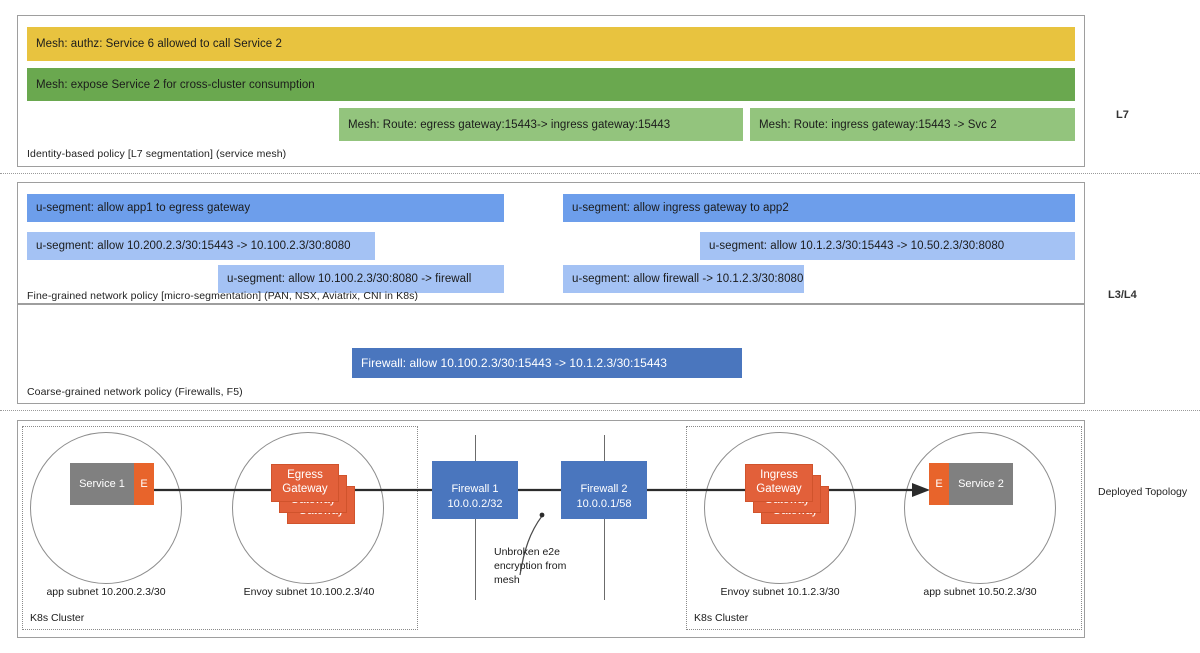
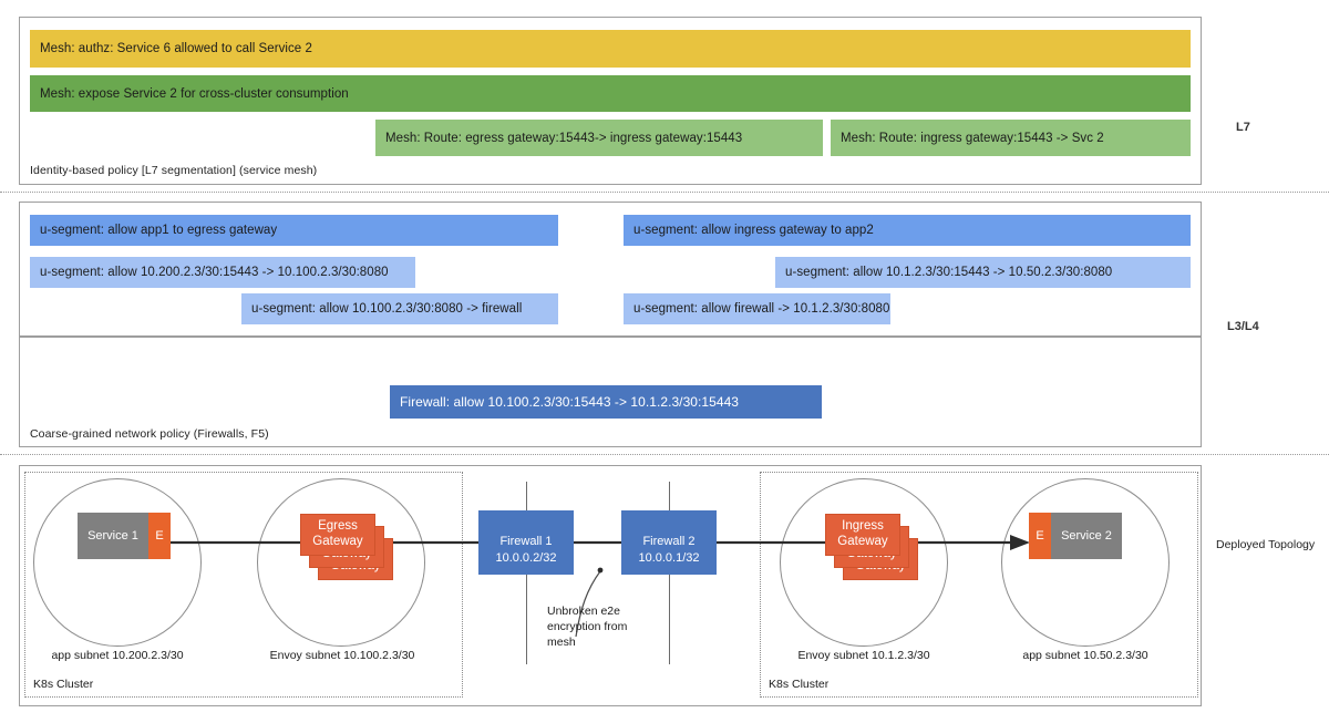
  Mesh: authz: Service 6 allowed to call Service 2
  Mesh: expose Service 2 for cross-cluster consumption
  Mesh: Route: egress gateway:15443-> ingress gateway:15443
  Mesh: Route: ingress gateway:15443 -> Svc 2
  Identity-based policy [L7 segmentation] (service mesh)
  L7
  u-segment: allow app1 to egress gateway
  u-segment: allow ingress gateway to app2
  u-segment: allow 10.200.2.3/30:15443 -> 10.100.2.3/30:8080
  u-segment: allow 10.1.2.3/30:15443 -> 10.50.2.3/30:8080
  u-segment: allow 10.100.2.3/30:8080 -> firewall
  u-segment: allow firewall -> 10.1.2.3/30:8080
- Fine-grained network policy [micro-segmentation] (PAN, NSX, Aviatrix, CNI in K8s)
  Firewall: allow 10.100.2.3/30:15443 -> 10.1.2.3/30:15443
  Coarse-grained network policy (Firewalls, F5)
  L3/L4
  Deployed Topology
  K8s Cluster
  app subnet 10.200.2.3/30
- Envoy subnet 10.100.2.3/40
+ Envoy subnet 10.100.2.3/30
  K8s Cluster
  Envoy subnet 10.1.2.3/30
  app subnet 10.50.2.3/30
  Service 1
  E
  Egress Gateway
  Firewall 1
  10.0.0.2/32
  Firewall 2
- 10.0.0.1/58
+ 10.0.0.1/32
  Unbroken e2e encryption from mesh
  Ingress Gateway
  E
  Service 2
